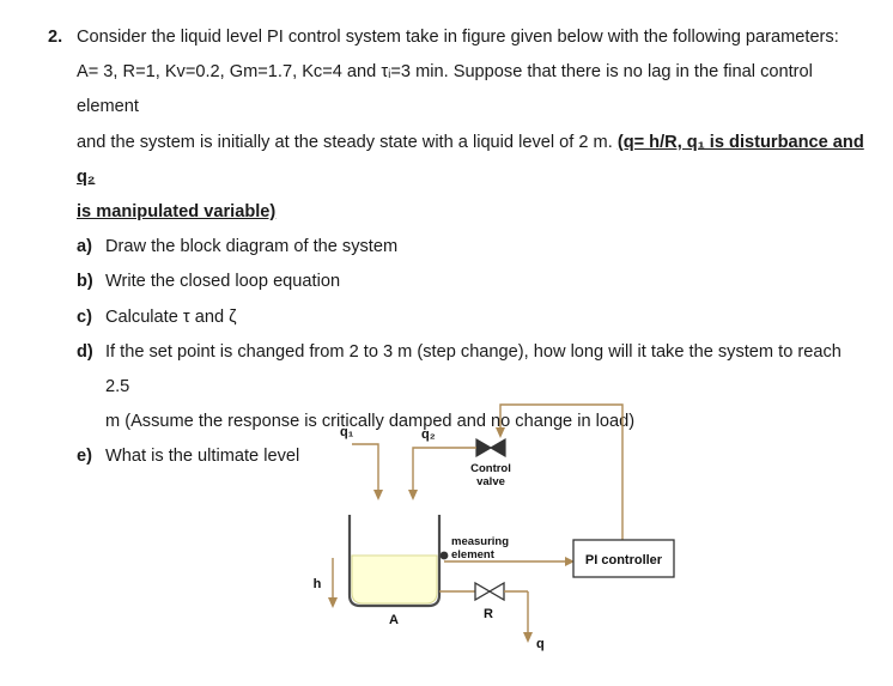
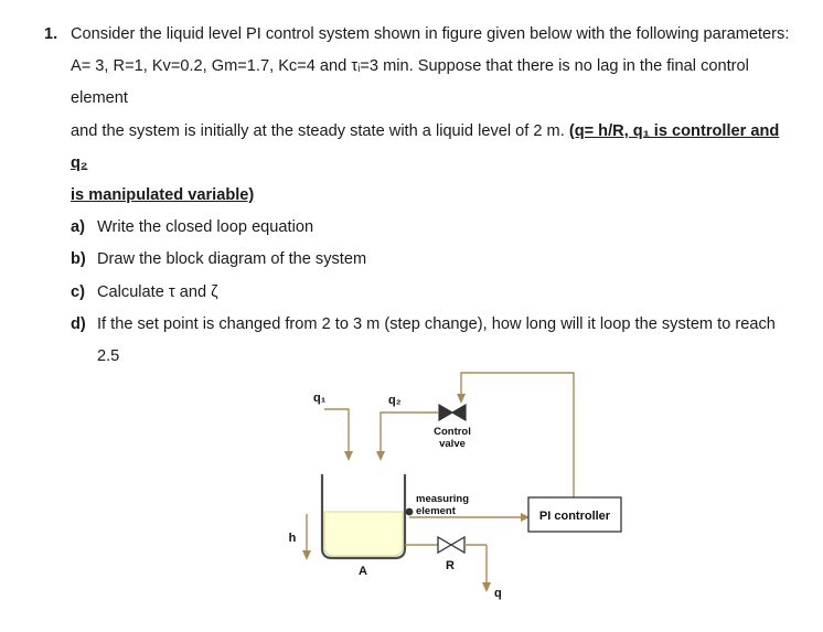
- 2.
+ 1.
- Consider the liquid level PI control system take in figure given below with the following parameters:
+ Consider the liquid level PI control system shown in figure given below with the following parameters:
  A= 3, R=1, Kv=0.2, Gm=1.7, Kc=4 and τᵢ=3 min. Suppose that there is no lag in the final control element
- and the system is initially at the steady state with a liquid level of 2 m. (q= h/R, q₁ is disturbance and q₂
+ and the system is initially at the steady state with a liquid level of 2 m. (q= h/R, q₁ is controller and q₂
  is manipulated variable)
  a)
- Draw the block diagram of the system
+ Write the closed loop equation
  b)
- Write the closed loop equation
+ Draw the block diagram of the system
  c)
  Calculate τ and ζ
  d)
- If the set point is changed from 2 to 3 m (step change), how long will it take the system to reach 2.5
+ If the set point is changed from 2 to 3 m (step change), how long will it loop the system to reach 2.5
- m (Assume the response is critically damped and no change in load)
- e)
- What is the ultimate level
  Control
  valve
  q₂
  q₁
  h
  A
  measuring
  element
  PI controller
  R
  q
